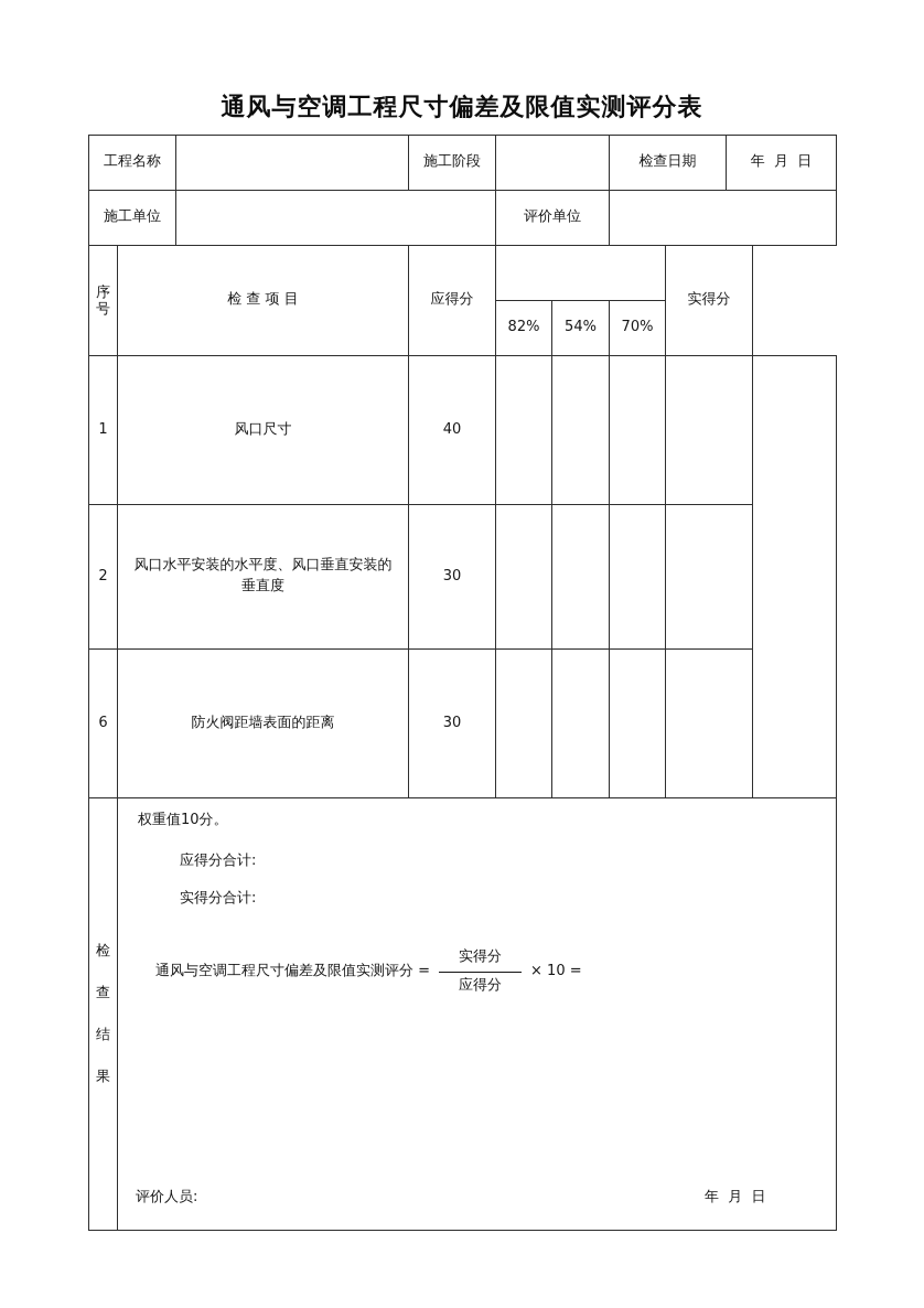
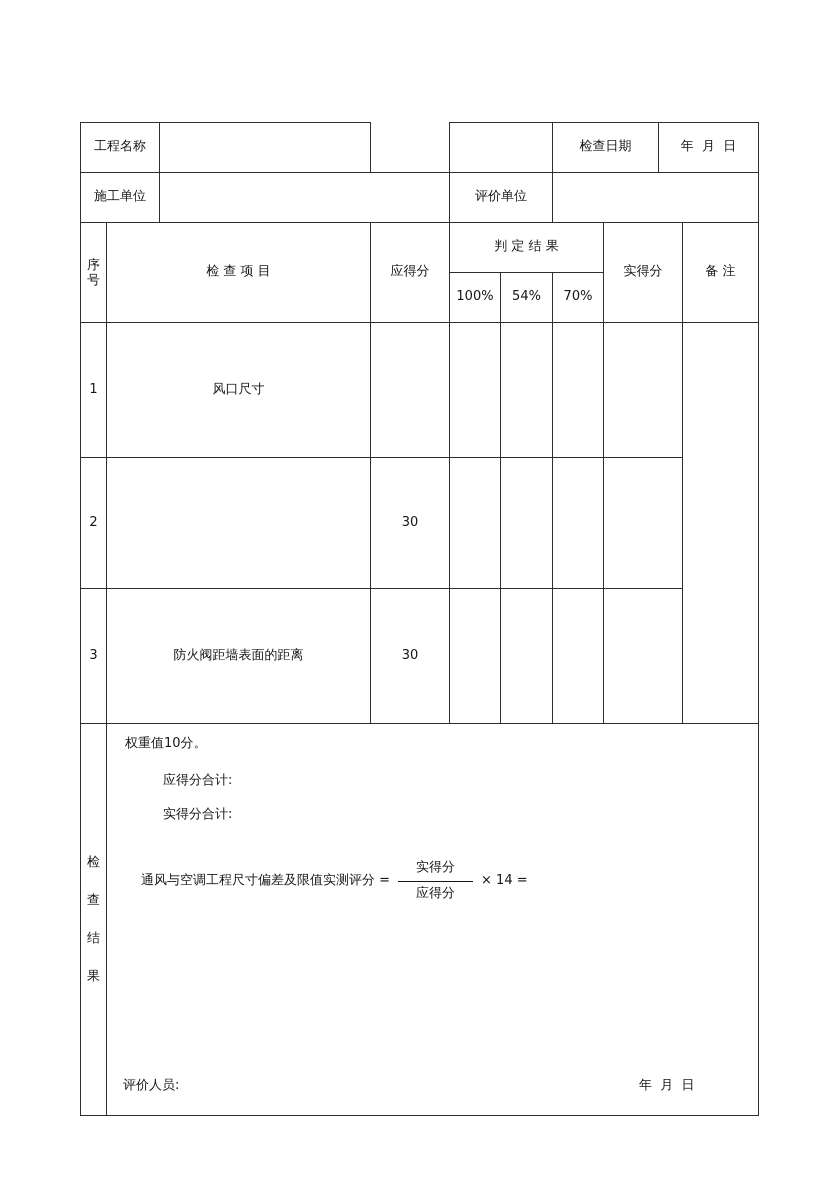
- 通风与空调工程尺寸偏差及限值实测评分表
  工程名称
- 施工阶段
  检查日期
  年 月 日
  施工单位
  评价单位
  序号
  检 查 项 目
  应得分
+ 判 定 结 果
- 82%
+ 100%
  54%
  70%
  实得分
+ 备 注
  1
  风口尺寸
- 40
  2
- 风口水平安装的水平度、风口垂直安装的垂直度
  30
- 6
+ 3
  防火阀距墙表面的距离
  30
  检查结果
  权重值10分。
  应得分合计:
  实得分合计:
  通风与空调工程尺寸偏差及限值实测评分 =
  实得分
  应得分
- × 10 =
+ × 14 =
  评价人员:
  年 月 日
